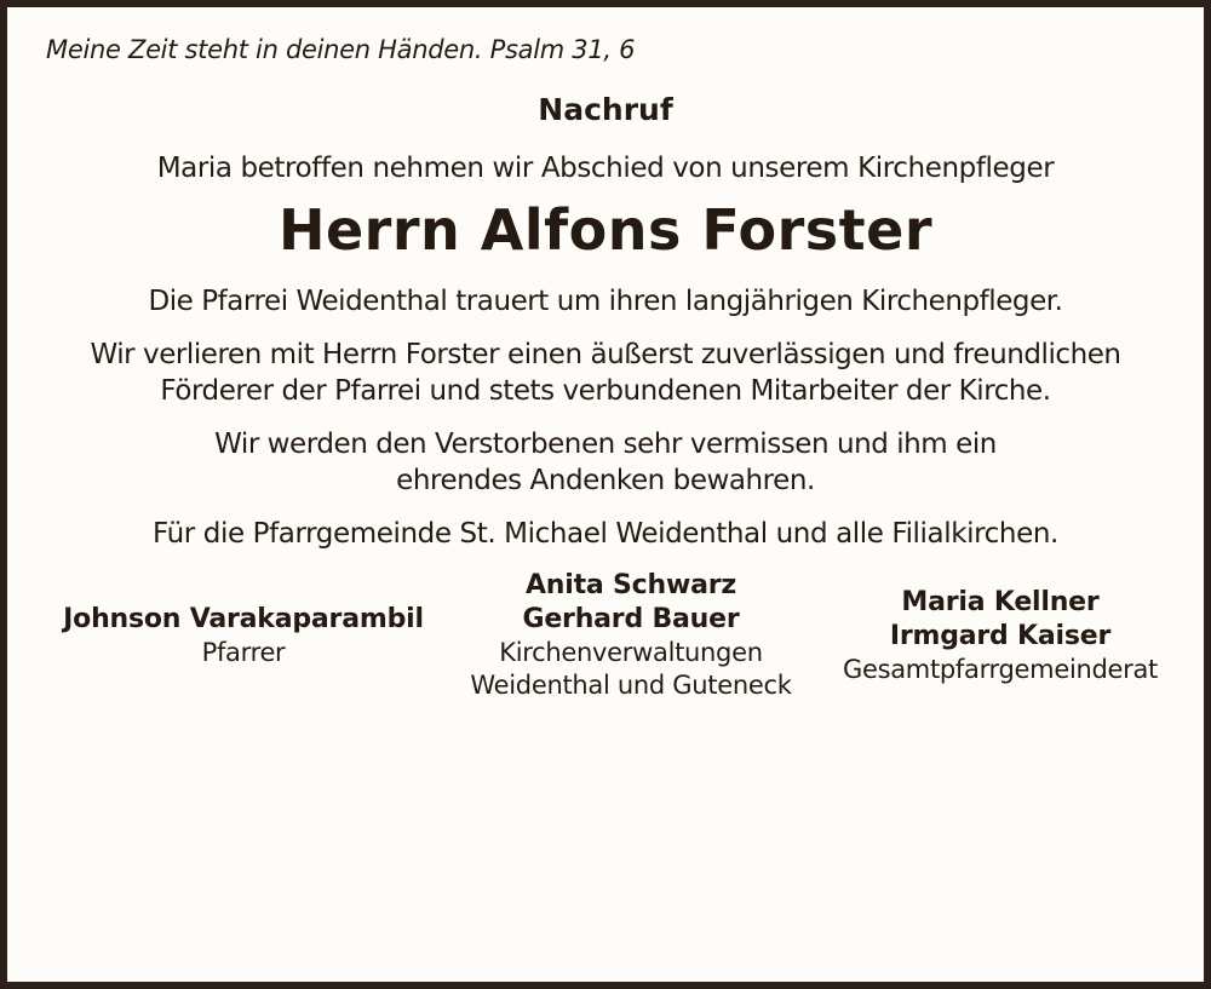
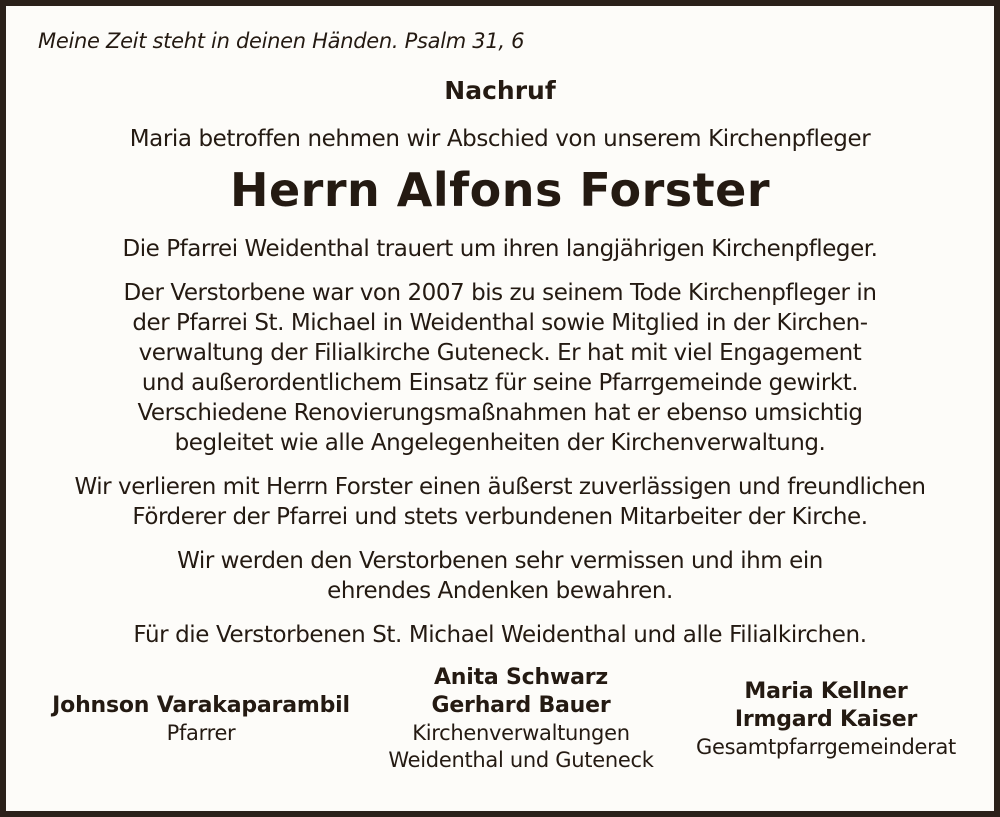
  Meine Zeit steht in deinen Händen. Psalm 31, 6
  Nachruf
  Maria betroffen nehmen wir Abschied von unserem Kirchenpfleger
  Herrn Alfons Forster
  Die Pfarrei Weidenthal trauert um ihren langjährigen Kirchenpfleger.
+ Der Verstorbene war von 2007 bis zu seinem Tode Kirchenpfleger in
+ der Pfarrei St. Michael in Weidenthal sowie Mitglied in der Kirchen-
+ verwaltung der Filialkirche Guteneck. Er hat mit viel Engagement
+ und außerordentlichem Einsatz für seine Pfarrgemeinde gewirkt.
+ Verschiedene Renovierungsmaßnahmen hat er ebenso umsichtig
+ begleitet wie alle Angelegenheiten der Kirchenverwaltung.
  Wir verlieren mit Herrn Forster einen äußerst zuverlässigen und freundlichen
  Förderer der Pfarrei und stets verbundenen Mitarbeiter der Kirche.
  Wir werden den Verstorbenen sehr vermissen und ihm ein
  ehrendes Andenken bewahren.
- Für die Pfarrgemeinde St. Michael Weidenthal und alle Filialkirchen.
+ Für die Verstorbenen St. Michael Weidenthal und alle Filialkirchen.
  Johnson Varakaparambil
  Pfarrer
  Anita Schwarz
  Gerhard Bauer
  Kirchenverwaltungen
  Weidenthal und Guteneck
  Maria Kellner
  Irmgard Kaiser
  Gesamtpfarrgemeinderat
